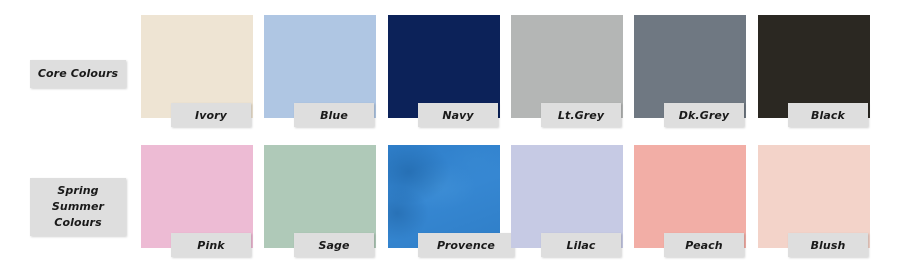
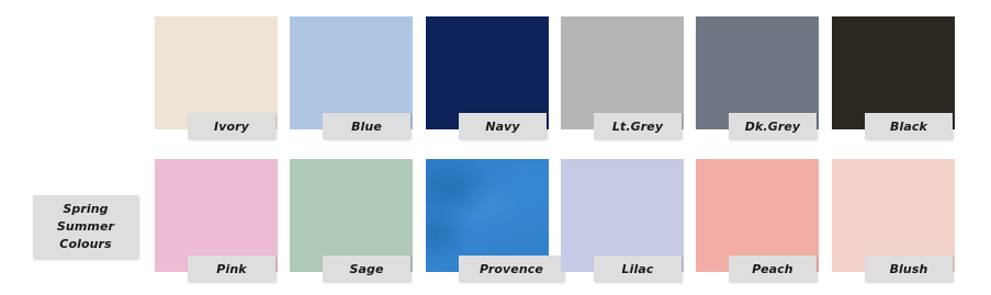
- Core Colours
  Ivory
  Blue
  Navy
  Lt.Grey
  Dk.Grey
  Black
  Spring
  Summer
  Colours
  Pink
  Sage
  Provence
  Lilac
  Peach
  Blush
